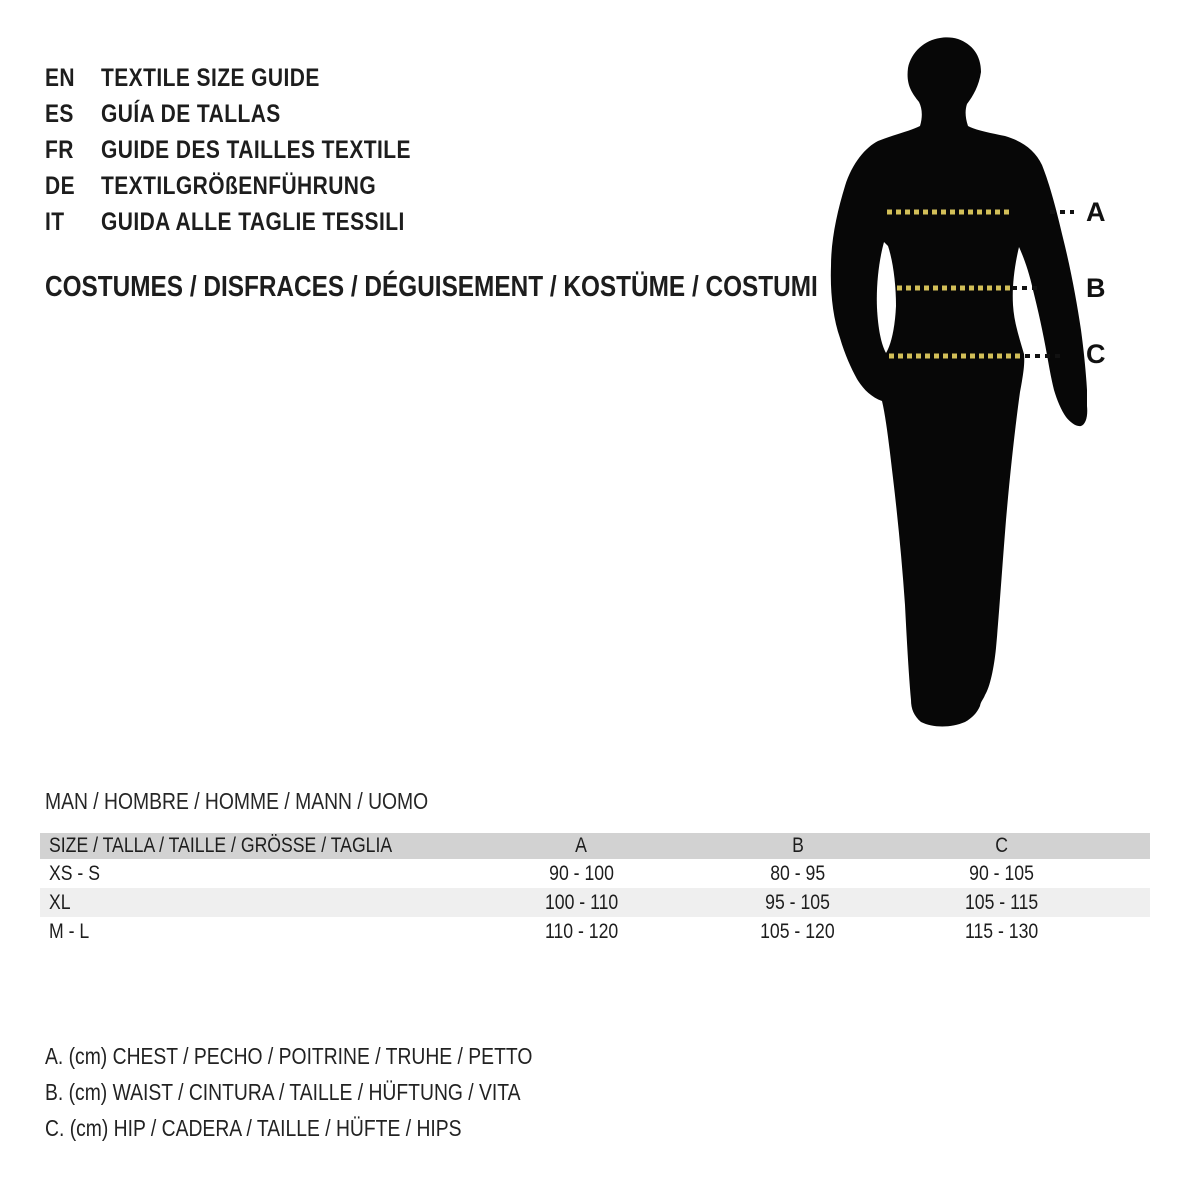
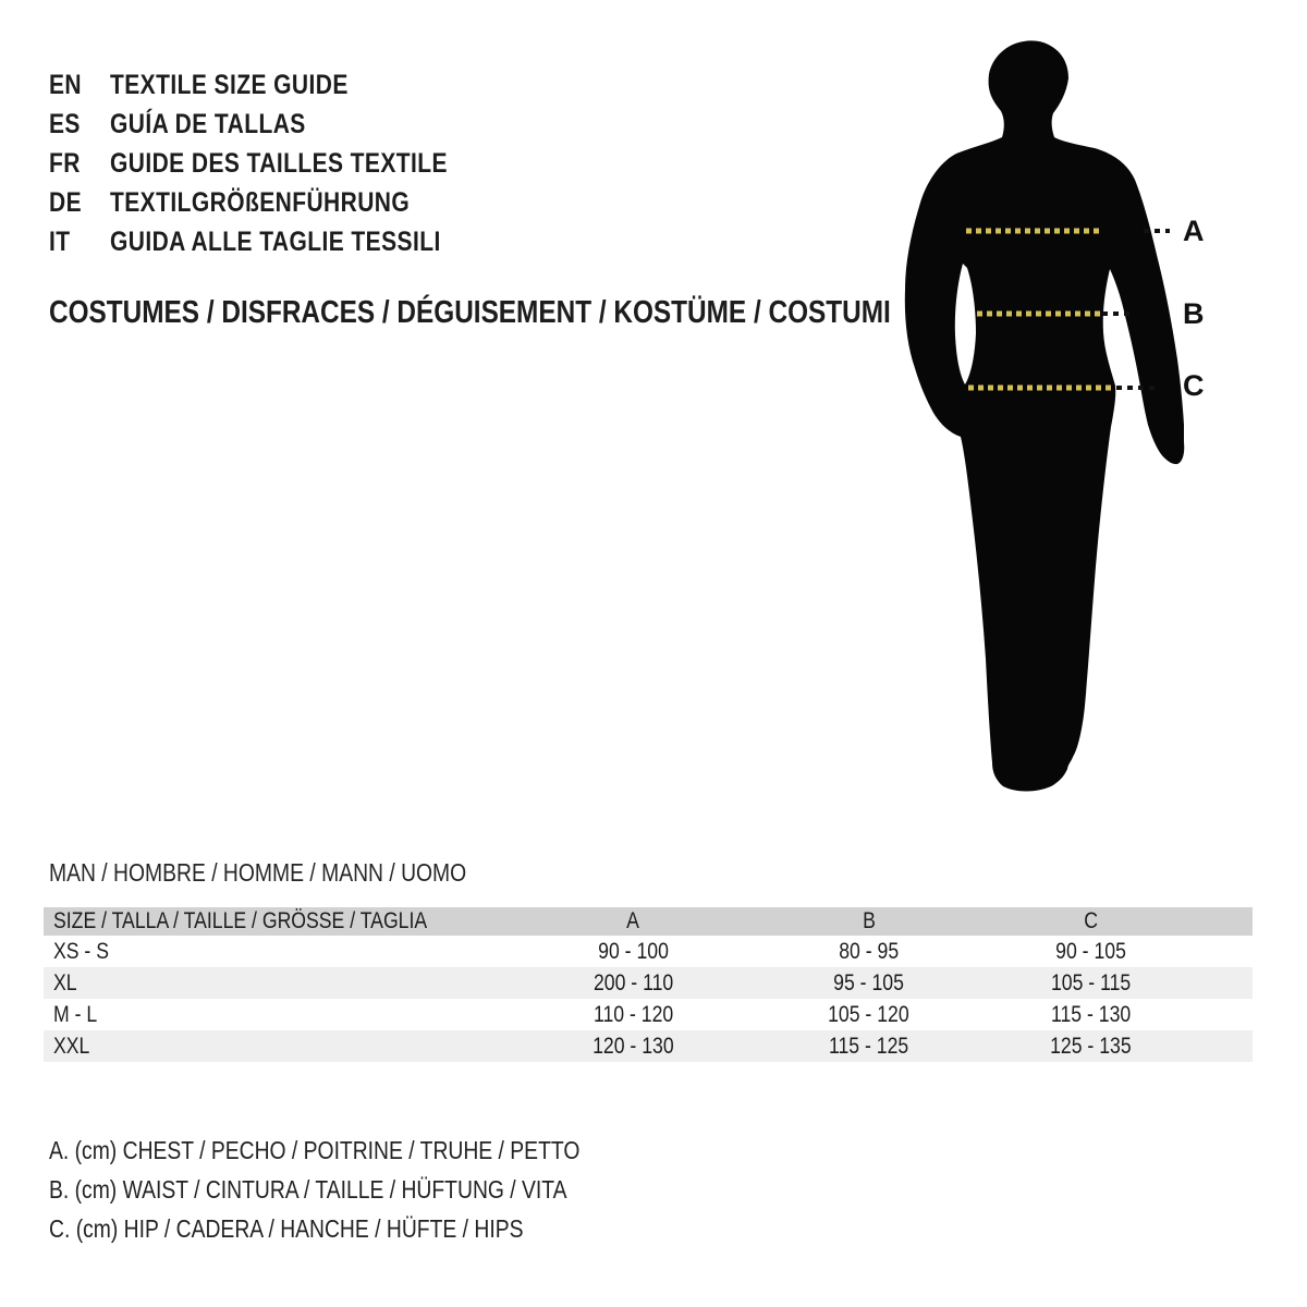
  EN
  TEXTILE SIZE GUIDE
  ES
  GUÍA DE TALLAS
  FR
  GUIDE DES TAILLES TEXTILE
  DE
  TEXTILGRÖßENFÜHRUNG
  IT
  GUIDA ALLE TAGLIE TESSILI
  COSTUMES / DISFRACES / DÉGUISEMENT / KOSTÜME / COSTUMI
  A
  B
  C
  MAN / HOMBRE / HOMME / MANN / UOMO
  SIZE / TALLA / TAILLE / GRÖSSE / TAGLIA
  A
  B
  C
  XS - S
  90 - 100
  80 - 95
  90 - 105
  XL
- 100 - 110
+ 200 - 110
  95 - 105
  105 - 115
  M - L
  110 - 120
  105 - 120
  115 - 130
+ XXL
+ 120 - 130
+ 115 - 125
+ 125 - 135
  A. (cm) CHEST / PECHO / POITRINE / TRUHE / PETTO
  B. (cm) WAIST / CINTURA / TAILLE / HÜFTUNG / VITA
- C. (cm) HIP / CADERA / TAILLE / HÜFTE / HIPS
+ C. (cm) HIP / CADERA / HANCHE / HÜFTE / HIPS
